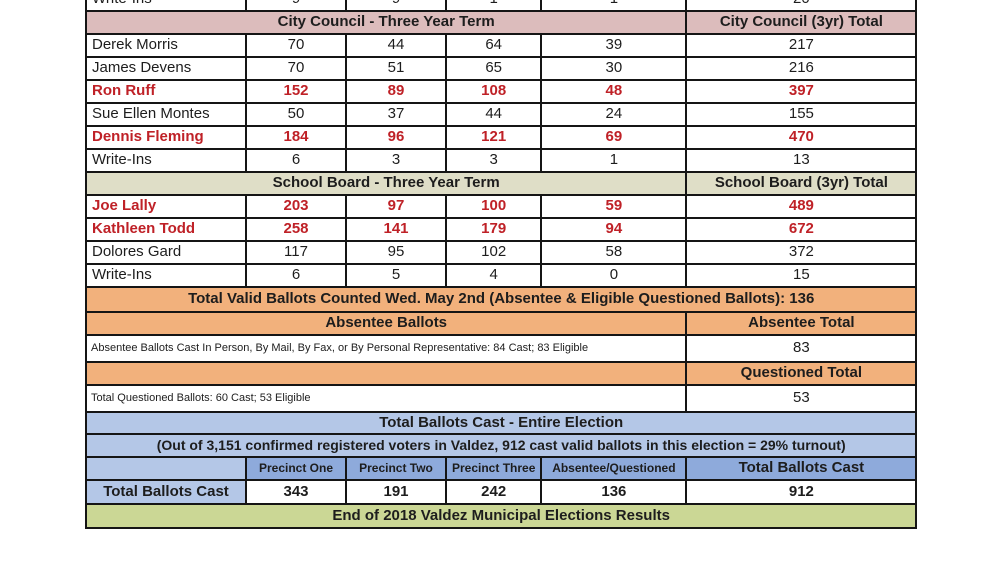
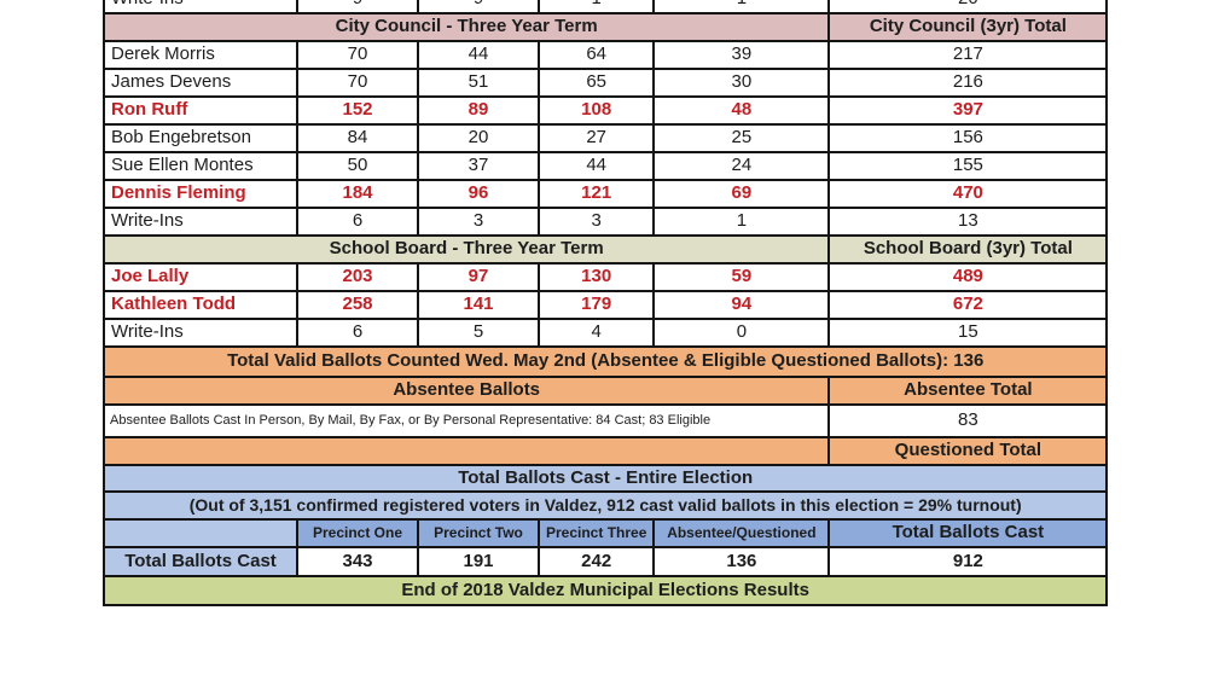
  City Council - Three Year Term	City Council (3yr) Total
  Derek Morris	70	44	64	39	217
  James Devens	70	51	65	30	216
  Ron Ruff	152	89	108	48	397
+ Bob Engebretson	84	20	27	25	156
  Sue Ellen Montes	50	37	44	24	155
  Dennis Fleming	184	96	121	69	470
  Write-Ins	6	3	3	1	13
  School Board - Three Year Term	School Board (3yr) Total
- Joe Lally	203	97	100	59	489
+ Joe Lally	203	97	130	59	489
  Kathleen Todd	258	141	179	94	672
- Dolores Gard	117	95	102	58	372
  Write-Ins	6	5	4	0	15
  Total Valid Ballots Counted Wed. May 2nd (Absentee & Eligible Questioned Ballots): 136
  Absentee Ballots	Absentee Total
  Absentee Ballots Cast In Person, By Mail, By Fax, or By Personal Representative: 84 Cast; 83 Eligible	83
  	Questioned Total
- Total Questioned Ballots: 60 Cast; 53 Eligible	53
  Total Ballots Cast - Entire Election
  (Out of 3,151 confirmed registered voters in Valdez, 912 cast valid ballots in this election = 29% turnout)
  	Precinct One	Precinct Two	Precinct Three	Absentee/Questioned	Total Ballots Cast
  Total Ballots Cast	343	191	242	136	912
  End of 2018 Valdez Municipal Elections Results
